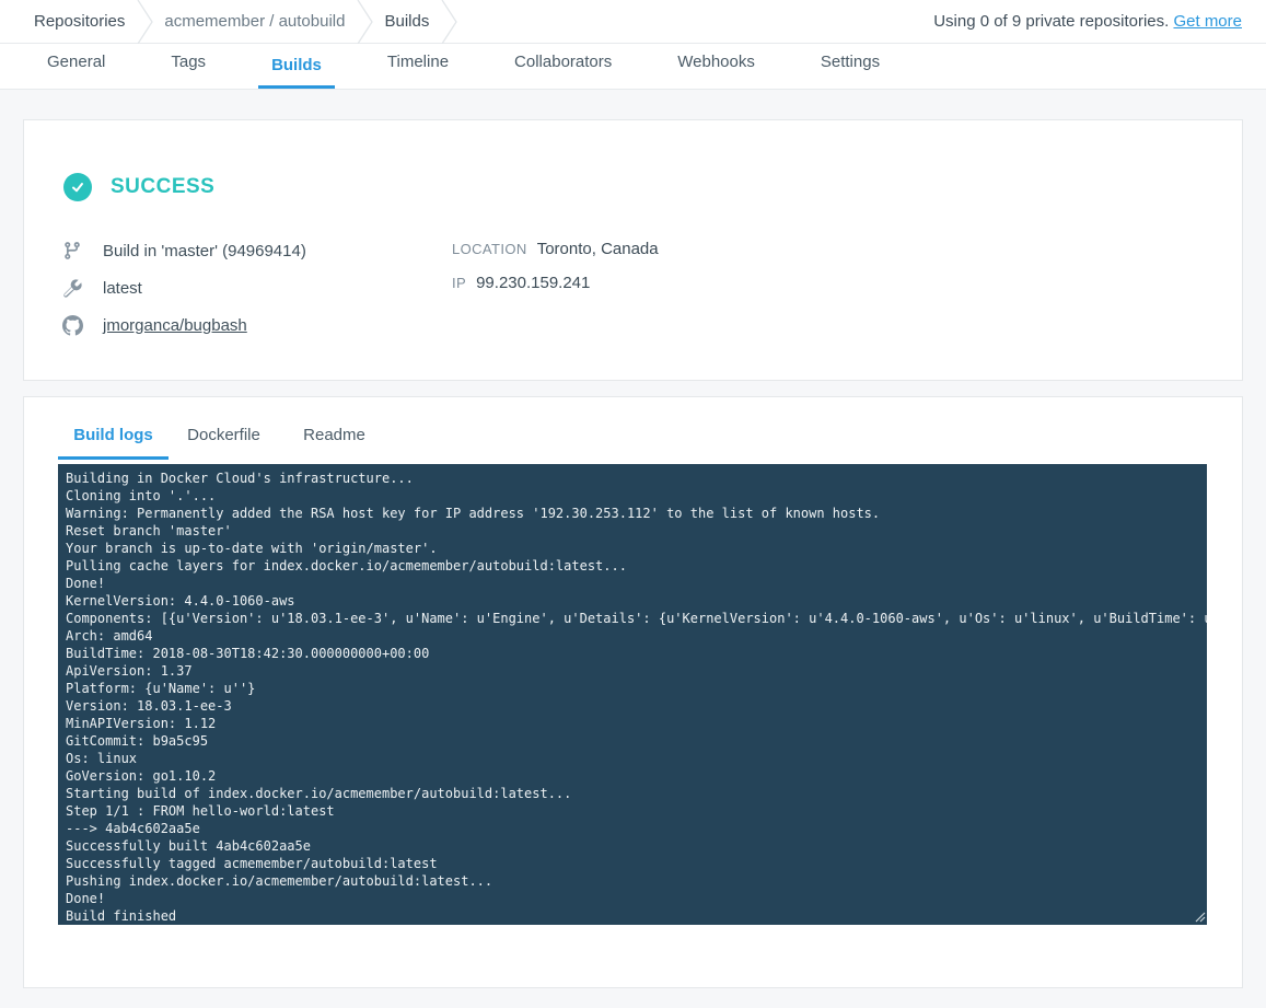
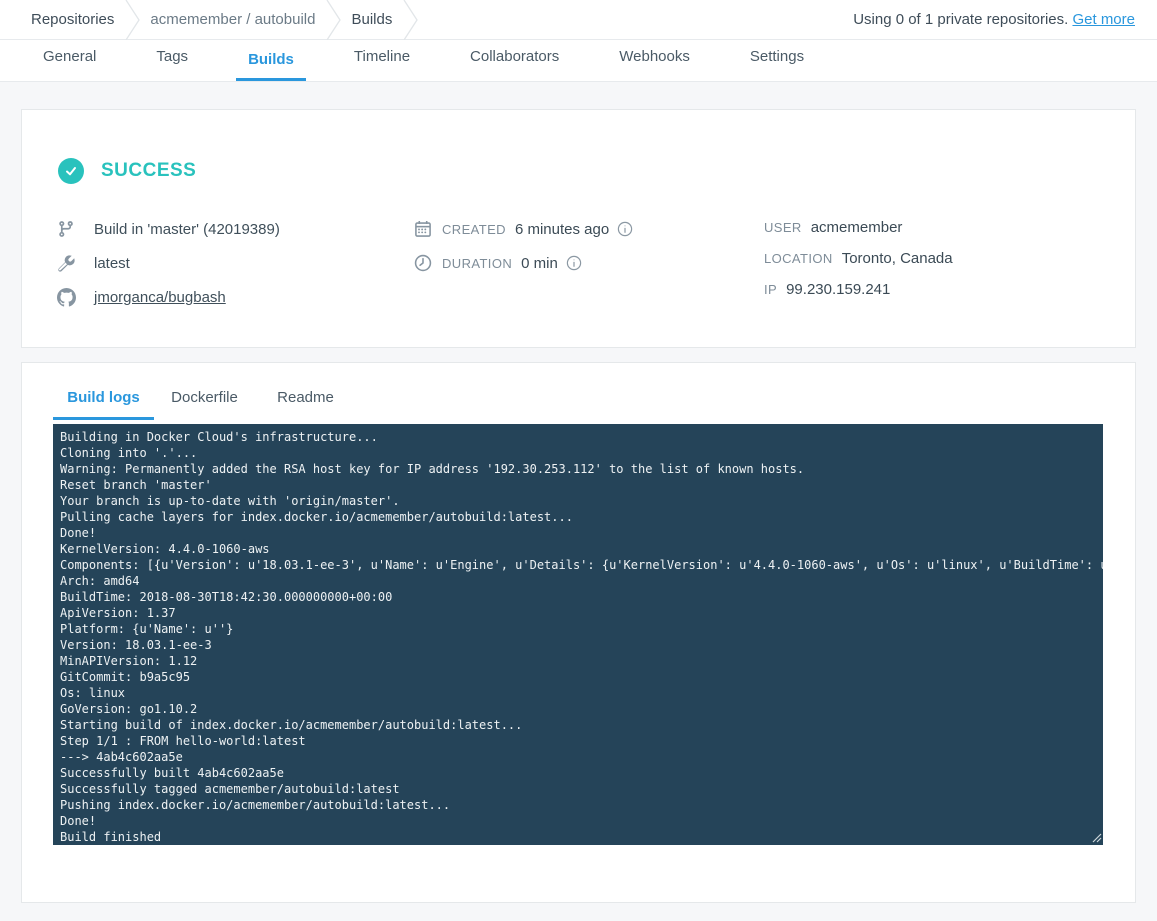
  Repositories
  acmemember / autobuild
  Builds
- Using 0 of 9 private repositories. Get more
+ Using 0 of 1 private repositories. Get more
  General
  Tags
  Builds
  Timeline
  Collaborators
  Webhooks
  Settings
  SUCCESS
- Build in 'master' (94969414)
+ Build in 'master' (42019389)
  latest
  jmorganca/bugbash
+ CREATED
+ 6 minutes ago
+ DURATION
+ 0 min
+ USER
+ acmemember
  LOCATION
  Toronto, Canada
  IP
  99.230.159.241
  Build logs
  Dockerfile
  Readme
  Building in Docker Cloud's infrastructure...
  Cloning into '.'...
  Warning: Permanently added the RSA host key for IP address '192.30.253.112' to the list of known hosts.
  Reset branch 'master'
  Your branch is up-to-date with 'origin/master'.
  Pulling cache layers for index.docker.io/acmemember/autobuild:latest...
  Done!
  KernelVersion: 4.4.0-1060-aws
  Components: [{u'Version': u'18.03.1-ee-3', u'Name': u'Engine', u'Details': {u'KernelVersion': u'4.4.0-1060-aws', u'Os': u'linux', u'BuildTime':
  Arch: amd64
  BuildTime: 2018-08-30T18:42:30.000000000+00:00
  ApiVersion: 1.37
  Platform: {u'Name': u''}
  Version: 18.03.1-ee-3
  MinAPIVersion: 1.12
  GitCommit: b9a5c95
  Os: linux
  GoVersion: go1.10.2
  Starting build of index.docker.io/acmemember/autobuild:latest...
  Step 1/1 : FROM hello-world:latest
  ---> 4ab4c602aa5e
  Successfully built 4ab4c602aa5e
  Successfully tagged acmemember/autobuild:latest
  Pushing index.docker.io/acmemember/autobuild:latest...
  Done!
  Build finished
